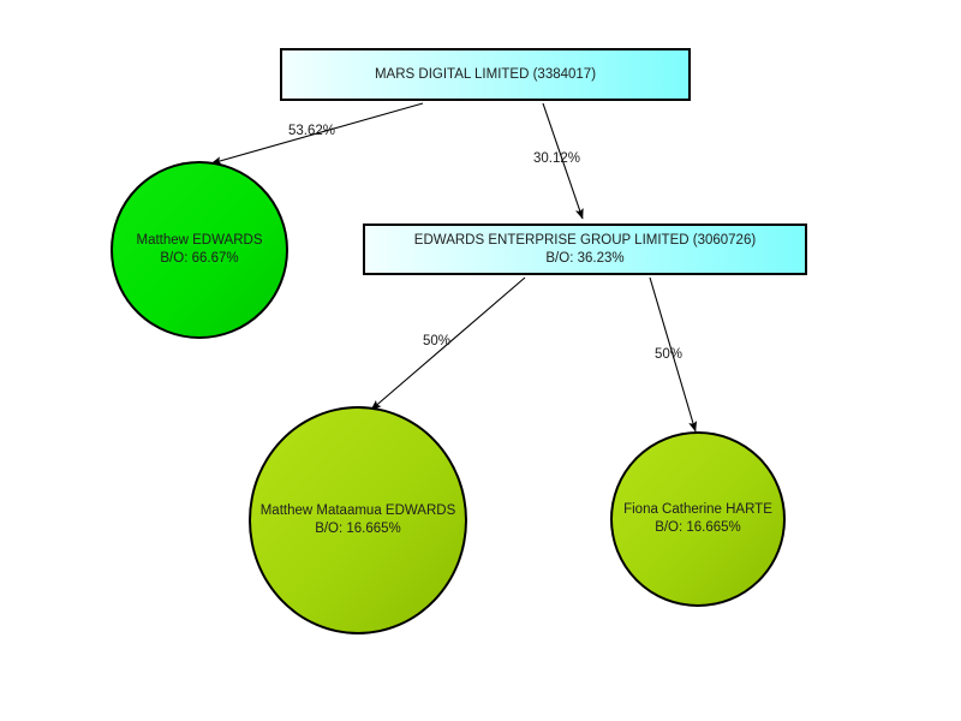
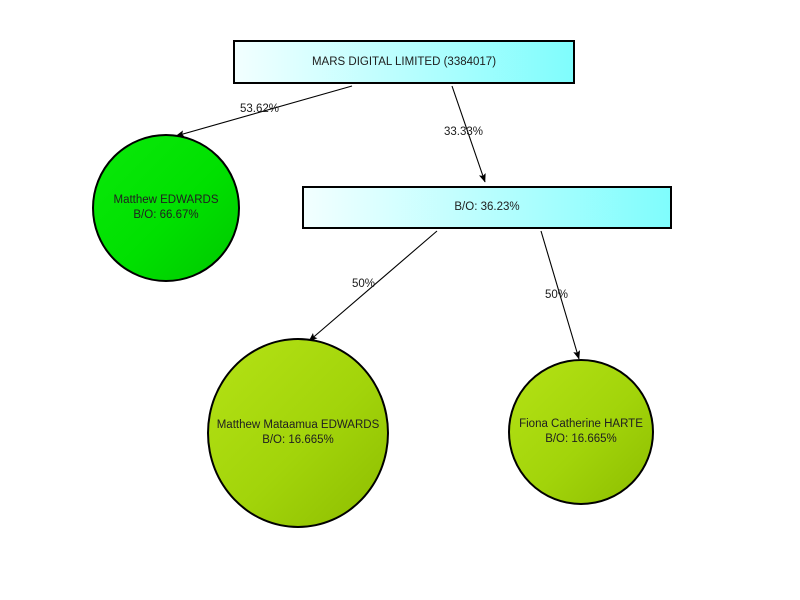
  53.62%
- 30.12%
+ 33.33%
  50%
  50%
  MARS DIGITAL LIMITED (3384017)
- EDWARDS ENTERPRISE GROUP LIMITED (3060726)
  B/O: 36.23%
  Matthew EDWARDS
  B/O: 66.67%
  Matthew Mataamua EDWARDS
  B/O: 16.665%
  Fiona Catherine HARTE
  B/O: 16.665%
